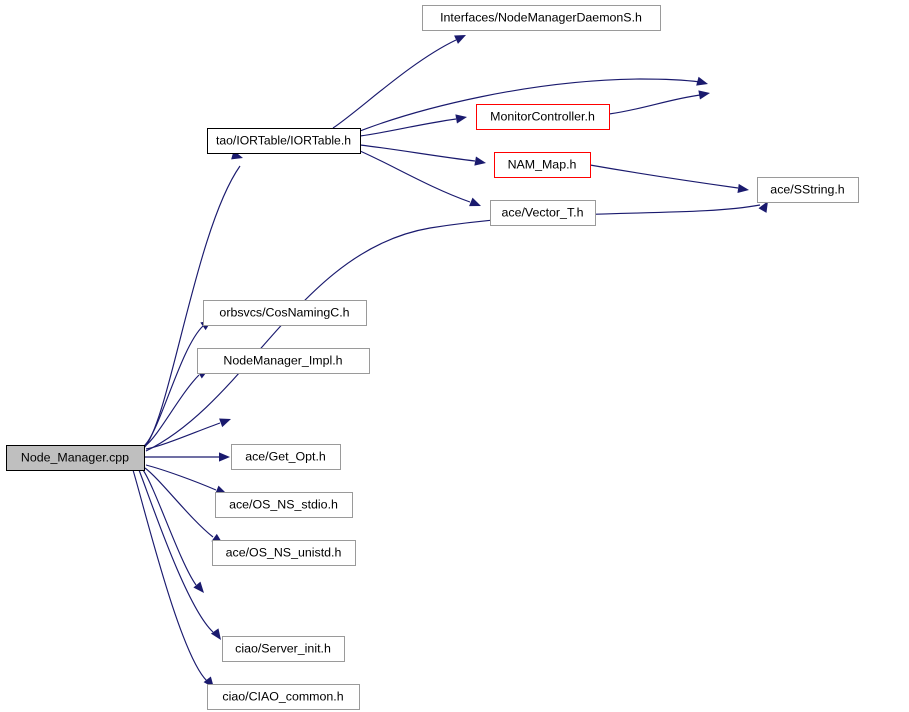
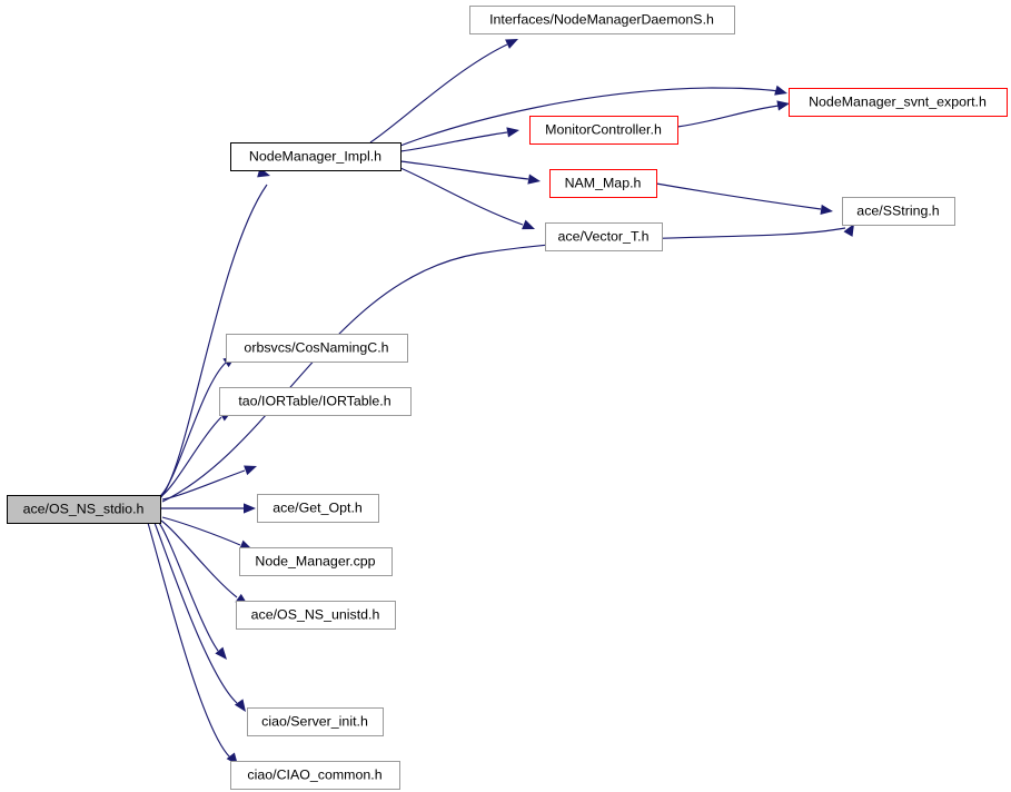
- Node_Manager.cpp
+ ace/OS_NS_stdio.h
- tao/IORTable/IORTable.h
+ NodeManager_Impl.h
  Interfaces/NodeManagerDaemonS.h
+ NodeManager_svnt_export.h
  MonitorController.h
  NAM_Map.h
  ace/SString.h
  ace/Vector_T.h
  orbsvcs/CosNamingC.h
- NodeManager_Impl.h
+ tao/IORTable/IORTable.h
  ace/Get_Opt.h
- ace/OS_NS_stdio.h
+ Node_Manager.cpp
  ace/OS_NS_unistd.h
  ciao/Server_init.h
  ciao/CIAO_common.h
